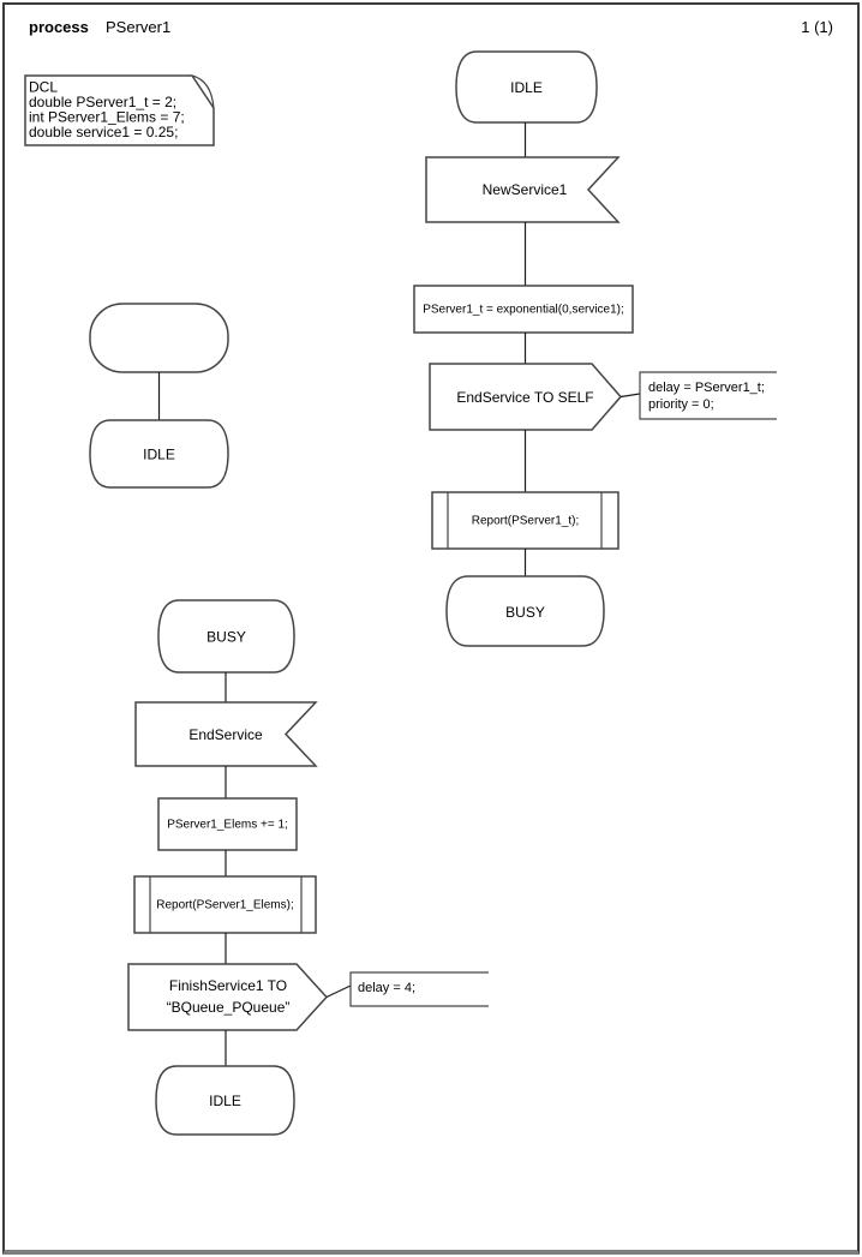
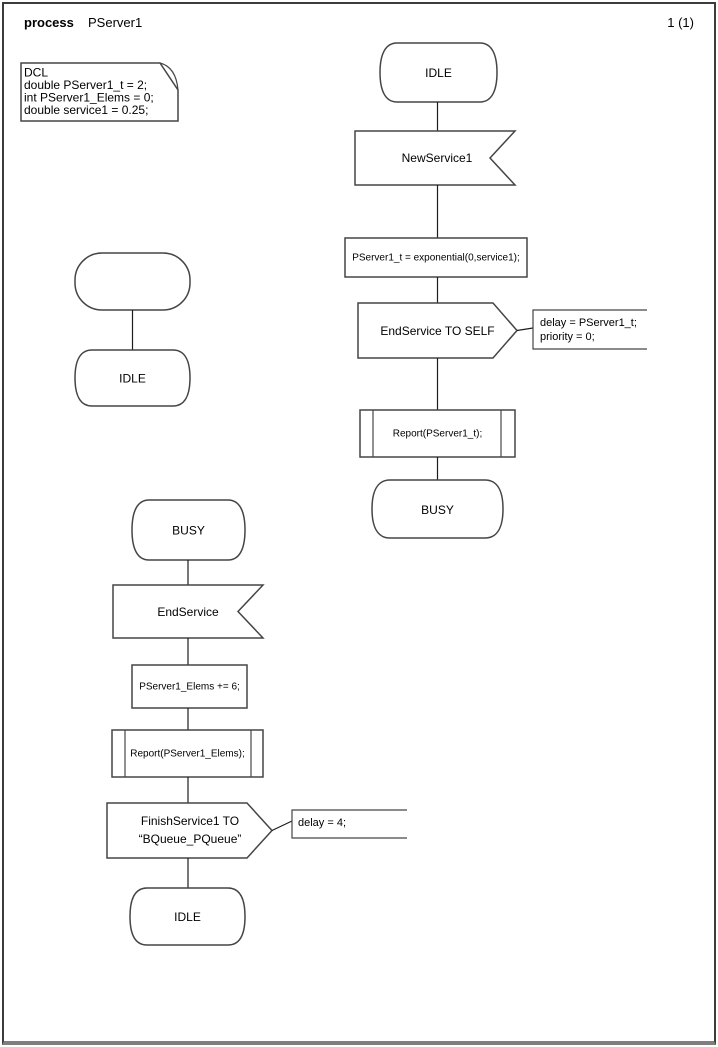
  process
  PServer1
  1 (1)
  DCL
  double PServer1_t = 2;
- int PServer1_Elems = 7;
+ int PServer1_Elems = 0;
  double service1 = 0.25;
  IDLE
  IDLE
  NewService1
  PServer1_t = exponential(0,service1);
  EndService TO SELF
  delay = PServer1_t;
  priority = 0;
  Report(PServer1_t);
  BUSY
  BUSY
  EndService
- PServer1_Elems += 1;
+ PServer1_Elems += 6;
  Report(PServer1_Elems);
  FinishService1 TO
  “BQueue_PQueue”
  delay = 4;
  IDLE
